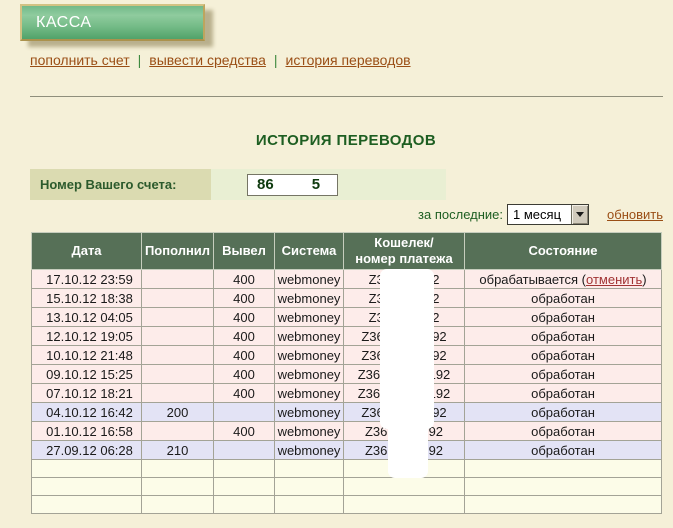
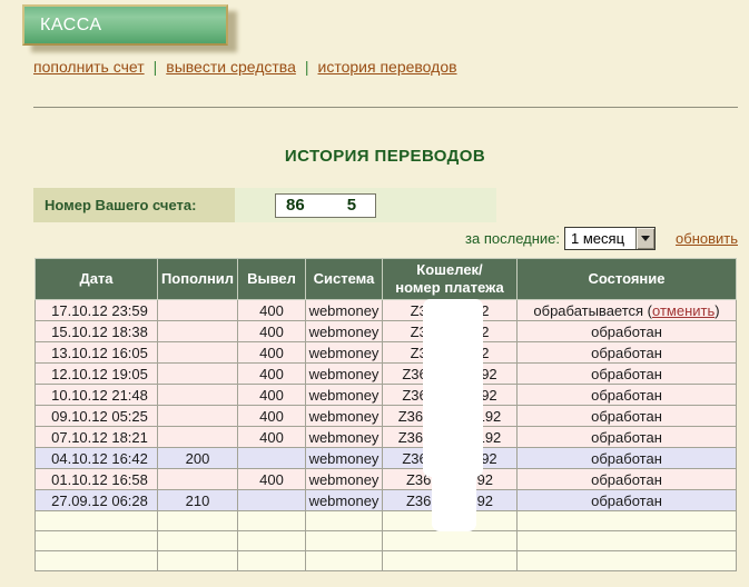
  КАССА
  пополнить счет | вывести средства | история переводов
  ИСТОРИЯ ПЕРЕВОДОВ
  Номер Вашего счета:
  86
  5
  за последние:
  1 месяц
  обновить
  Дата	Пополнил	Вывел	Система	Кошелек/ номер платежа	Состояние
  17.10.12 23:59		400	webmoney	Z 2	обрабатывается (отменить)
  15.10.12 18:38		400	webmoney	Z 2	обработан
- 13.10.12 04:05		400	webmoney	Z 2	обработан
+ 13.10.12 16:05		400	webmoney	Z 2	обработан
  12.10.12 19:05		400	webmoney	Z3 92	обработан
  10.10.12 21:48		400	webmoney	Z3 92	обработан
- 09.10.12 15:25		400	webmoney	Z36 92	обработан
+ 09.10.12 05:25		400	webmoney	Z36 92	обработан
  07.10.12 18:21		400	webmoney	Z36 92	обработан
  04.10.12 16:42	200		webmoney	Z3 92	обработан
  01.10.12 16:58		400	webmoney	Z36 92	обработан
  27.09.12 06:28	210		webmoney	Z36 92	обработан
